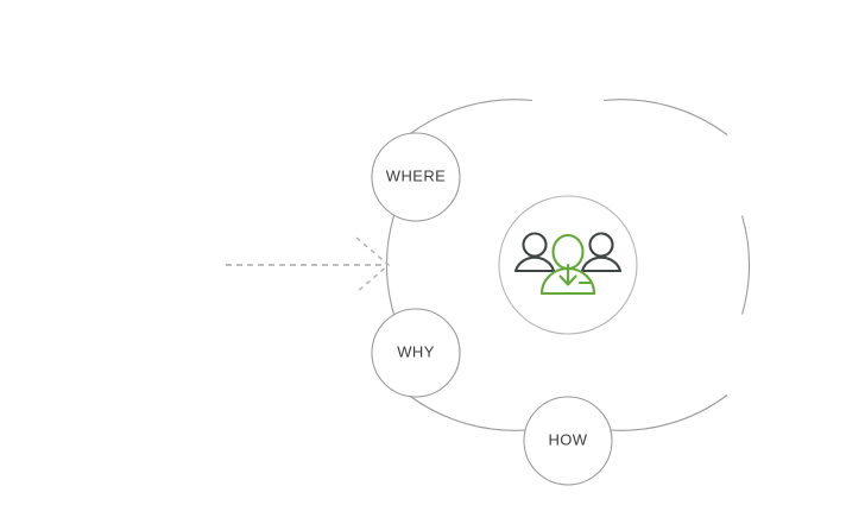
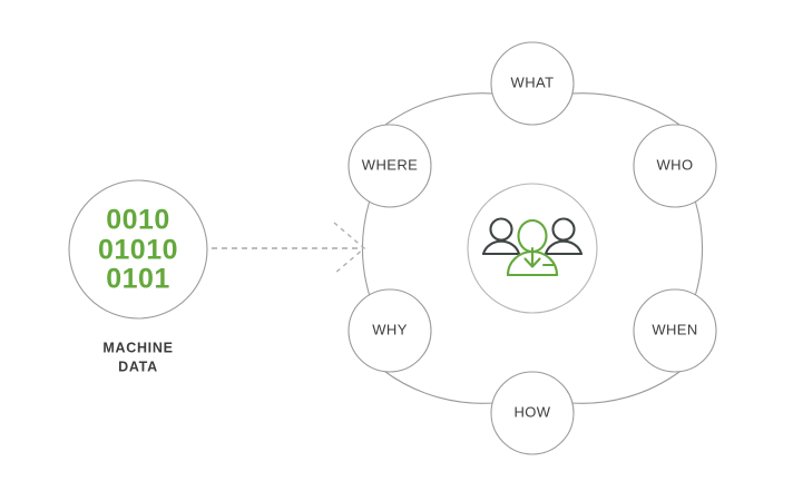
+ 0010
+ 01010
+ 0101
+ MACHINE
+ DATA
+ WHAT
+ WHO
+ WHEN
  HOW
  WHY
  WHERE
